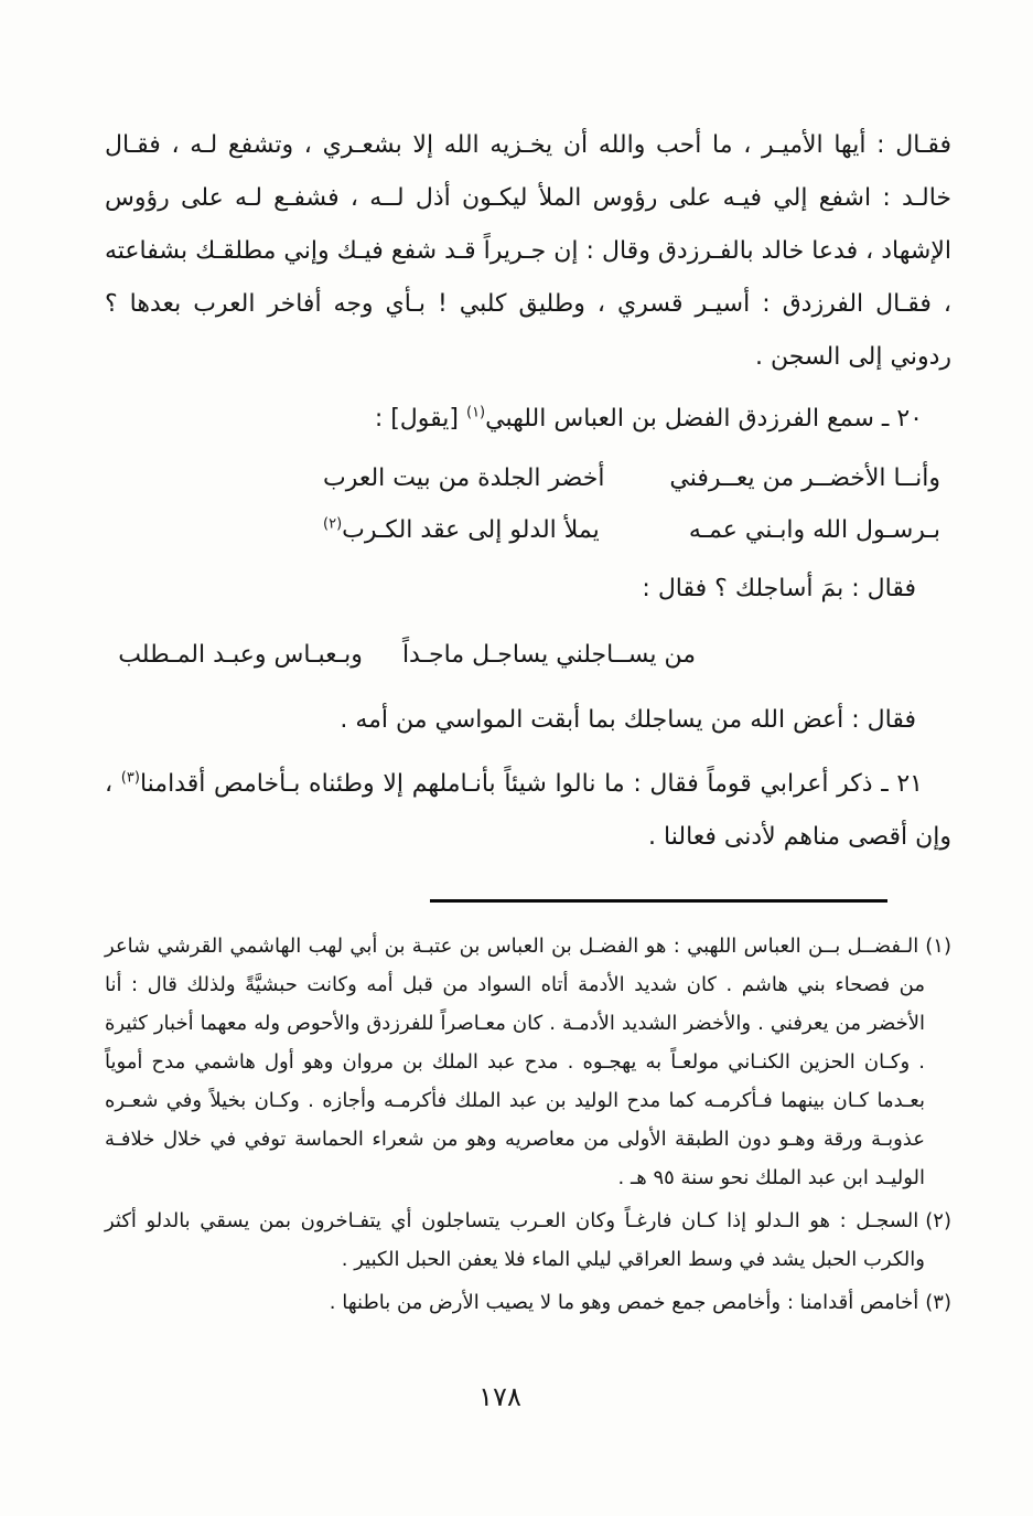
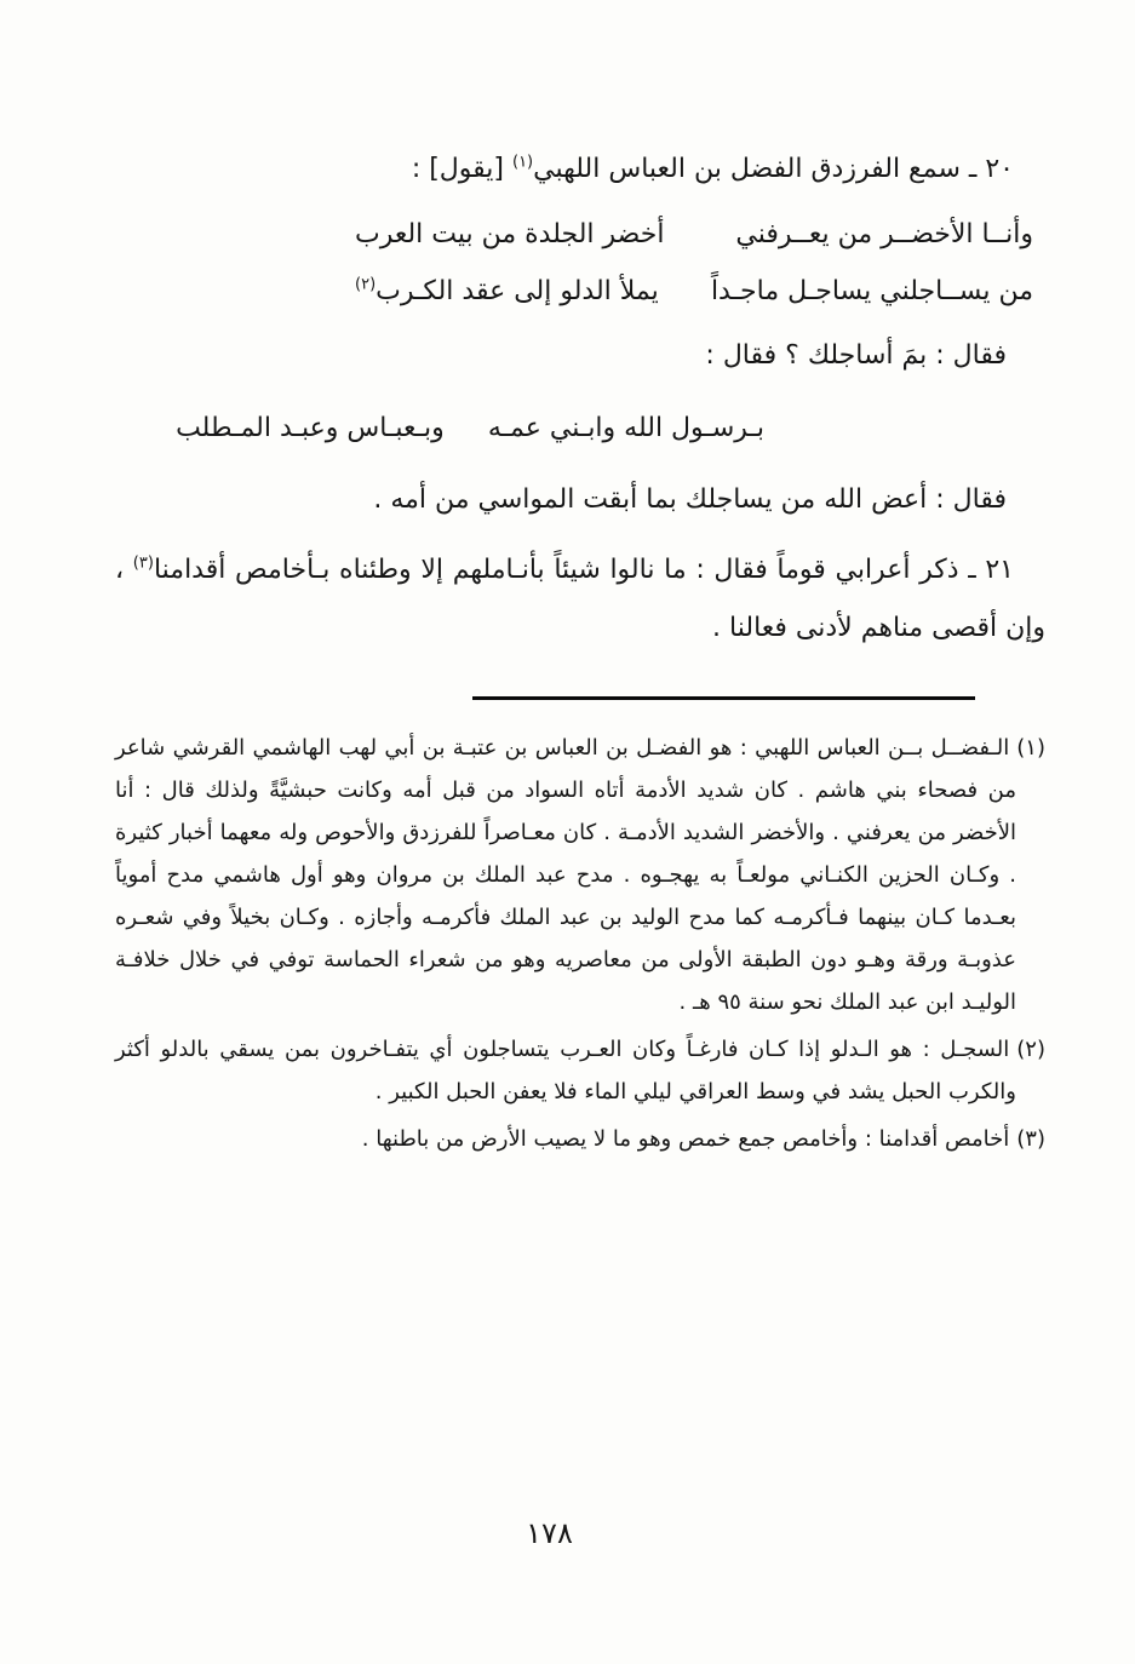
- فقـال : أيها الأميـر ، ما أحب والله أن يخـزيه الله إلا بشعـري ، وتشفع لـه ، فقـال خالـد : اشفع إلي فيـه على رؤوس الملأ ليكـون أذل لــه ، فشفـع لـه على رؤوس الإشهاد ، فدعا خالد بالفـرزدق وقال : إن جـريراً قـد شفع فيـك وإني مطلقـك بشفاعته ، فقـال الفرزدق : أسيـر قسري ، وطليق كلبي ! بـأي وجه أفاخر العرب بعدها ؟ ردوني إلى السجن .
  ٢٠ ـ سمع الفرزدق الفضل بن العباس اللهبي(١) [يقول] :
  وأنــا الأخضــر من يعــرفني
  أخضر الجلدة من بيت العرب
- بـرسـول الله وابـني عمـه
+ من يســاجلني يساجـل ماجـداً
  يملأ الدلو إلى عقد الكـرب(٢)
  فقال : بمَ أساجلك ؟ فقال :
- من يســاجلني يساجـل ماجـداً
+ بـرسـول الله وابـني عمـه
  وبـعبـاس وعبـد المـطلب
  فقال : أعض الله من يساجلك بما أبقت المواسي من أمه .
  ٢١ ـ ذكر أعرابي قوماً فقال : ما نالوا شيئاً بأنـاملهم إلا وطئناه بـأخامص أقدامنا(٣) ، وإن أقصى مناهم لأدنى فعالنا .
  (١)الـفضــل بــن العباس اللهبي : هو الفضـل بن العباس بن عتبـة بن أبي لهب الهاشمي القرشي شاعر من فصحاء بني هاشم . كان شديد الأدمة أتاه السواد من قبل أمه وكانت حبشيَّةً ولذلك قال : أنا الأخضر من يعرفني . والأخضر الشديد الأدمـة . كان معـاصراً للفرزدق والأحوص وله معهما أخبار كثيرة . وكـان الحزين الكنـاني مولعـاً به يهجـوه . مدح عبد الملك بن مروان وهو أول هاشمي مدح أموياً بعـدما كـان بينهما فـأكرمـه كما مدح الوليد بن عبد الملك فأكرمـه وأجازه . وكـان بخيلاً وفي شعـره عذوبـة ورقة وهـو دون الطبقة الأولى من معاصريه وهو من شعراء الحماسة توفي في خلال خلافـة الوليـد ابن عبد الملك نحو سنة ٩٥ هـ .
  (٢)السجـل : هو الـدلو إذا كـان فارغـاً وكان العـرب يتساجلون أي يتفـاخرون بمن يسقي بالدلو أكثر والكرب الحبل يشد في وسط العراقي ليلي الماء فلا يعفن الحبل الكبير .
  (٣)أخامص أقدامنا : وأخامص جمع خمص وهو ما لا يصيب الأرض من باطنها .
  ١٧٨
